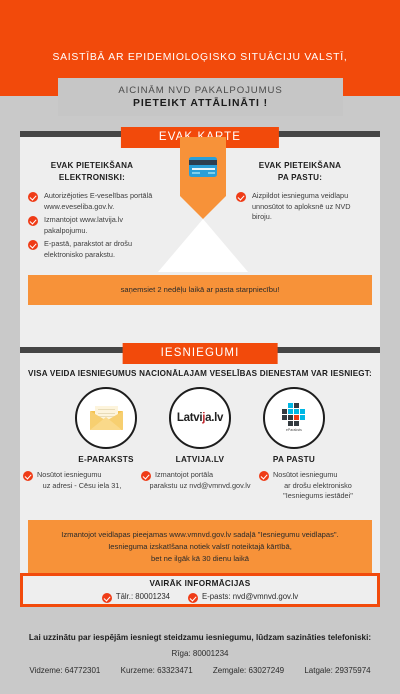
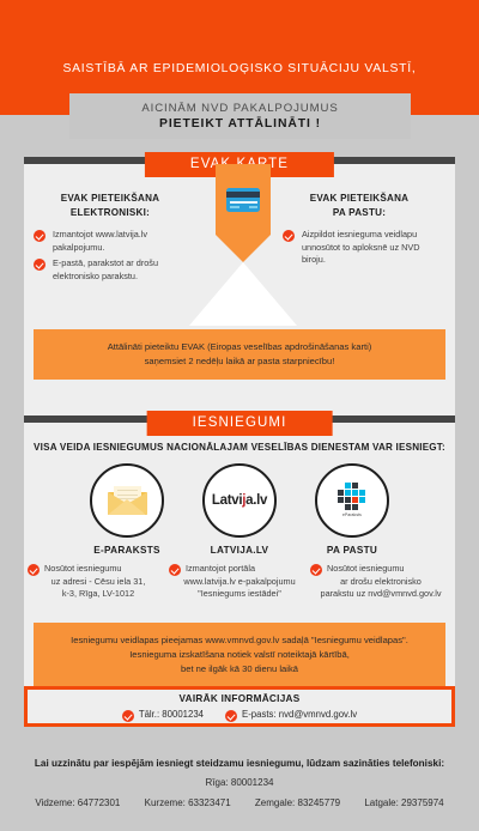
  SAISTĪBĀ AR EPIDEMIOLOĢISKO SITUĀCIJU VALSTĪ,
  AICINĀM NVD PAKALPOJUMUS
  PIETEIKT ATTĀLINĀTI !
  EVAK PIETEIKŠANA
  ELEKTRONISKI:
- Autorizējoties E-veselības portālā www.eveseliba.gov.lv.
  Izmantojot www.latvija.lv pakalpojumu.
  E-pastā, parakstot ar drošu elektronisko parakstu.
  EVAK PIETEIKŠANA
  PA PASTU:
  Aizpildot iesnieguma veidlapu unnosūtot to aploksnē uz NVD biroju.
+ Attālināti pieteiktu EVAK (Eiropas veselības apdrošināšanas karti)
  saņemsiet 2 nedēļu laikā ar pasta starpniecību!
  IESNIEGUMI
  VISA VEIDA IESNIEGUMUS NACIONĀLAJAM VESELĪBAS DIENESTAM VAR IESNIEGT:
  Latvija.lv
  E-PARAKSTS
  LATVIJA.LV
  PA PASTU
  Nosūtot iesniegumu
  uz adresi - Cēsu iela 31,
+ k-3, Rīga, LV-1012
  Izmantojot portāla
+ www.latvija.lv e-pakalpojumu
- parakstu uz nvd@vmnvd.gov.lv
+ "Iesniegums iestādei"
  Nosūtot iesniegumu
  ar drošu elektronisko
- "Iesniegums iestādei"
+ parakstu uz nvd@vmnvd.gov.lv
- Izmantojot veidlapas pieejamas www.vmnvd.gov.lv sadaļā "Iesniegumu veidlapas".
+ Iesniegumu veidlapas pieejamas www.vmnvd.gov.lv sadaļā "Iesniegumu veidlapas".
  Iesnieguma izskatīšana notiek valstī noteiktajā kārtībā,
  bet ne ilgāk kā 30 dienu laikā
  VAIRĀK INFORMĀCIJAS
  Tālr.: 80001234
  E-pasts: nvd@vmnvd.gov.lv
  Lai uzzinātu par iespējām iesniegt steidzamu iesniegumu, lūdzam sazināties telefoniski:
  Rīga: 80001234
- Vidzeme: 64772301 Kurzeme: 63323471 Zemgale: 63027249 Latgale: 29375974
+ Vidzeme: 64772301 Kurzeme: 63323471 Zemgale: 83245779 Latgale: 29375974
